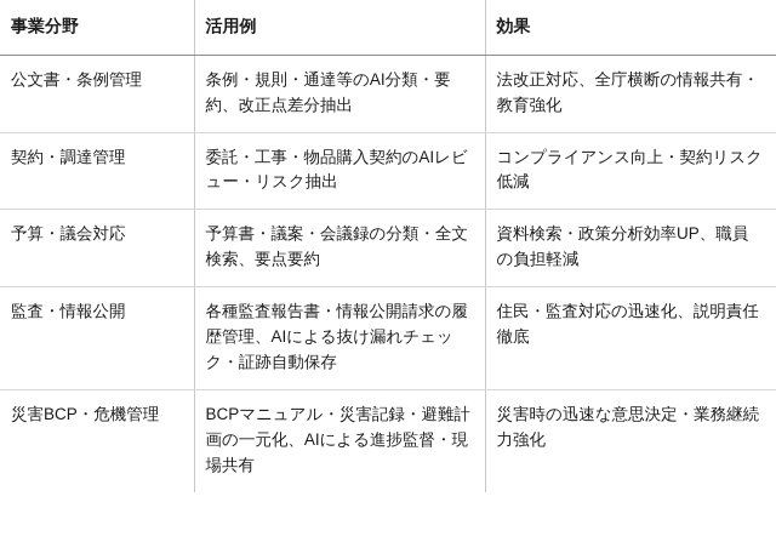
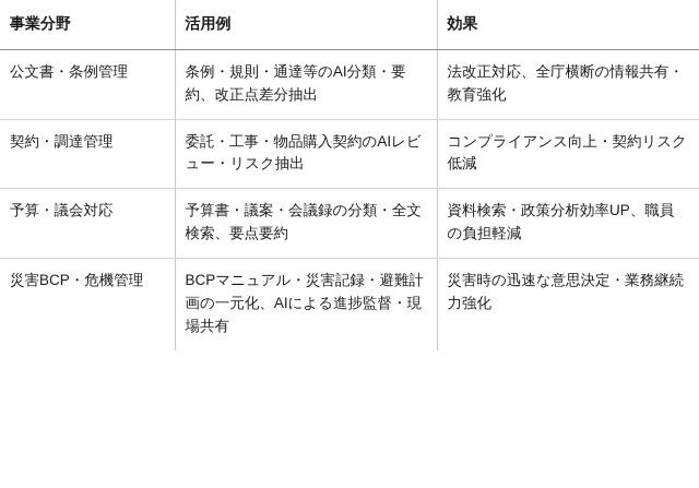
  事業分野	活用例	効果
  公文書・条例管理	条例・規則・通達等のAI分類・要約、改正点差分抽出	法改正対応、全庁横断の情報共有・教育強化
  契約・調達管理	委託・工事・物品購入契約のAIレビュー・リスク抽出	コンプライアンス向上・契約リスク低減
  予算・議会対応	予算書・議案・会議録の分類・全文検索、要点要約	資料検索・政策分析効率UP、職員の負担軽減
- 監査・情報公開	各種監査報告書・情報公開請求の履歴管理、AIによる抜け漏れチェック・証跡自動保存	住民・監査対応の迅速化、説明責任徹底
  災害BCP・危機管理	BCPマニュアル・災害記録・避難計画の一元化、AIによる進捗監督・現場共有	災害時の迅速な意思決定・業務継続力強化
